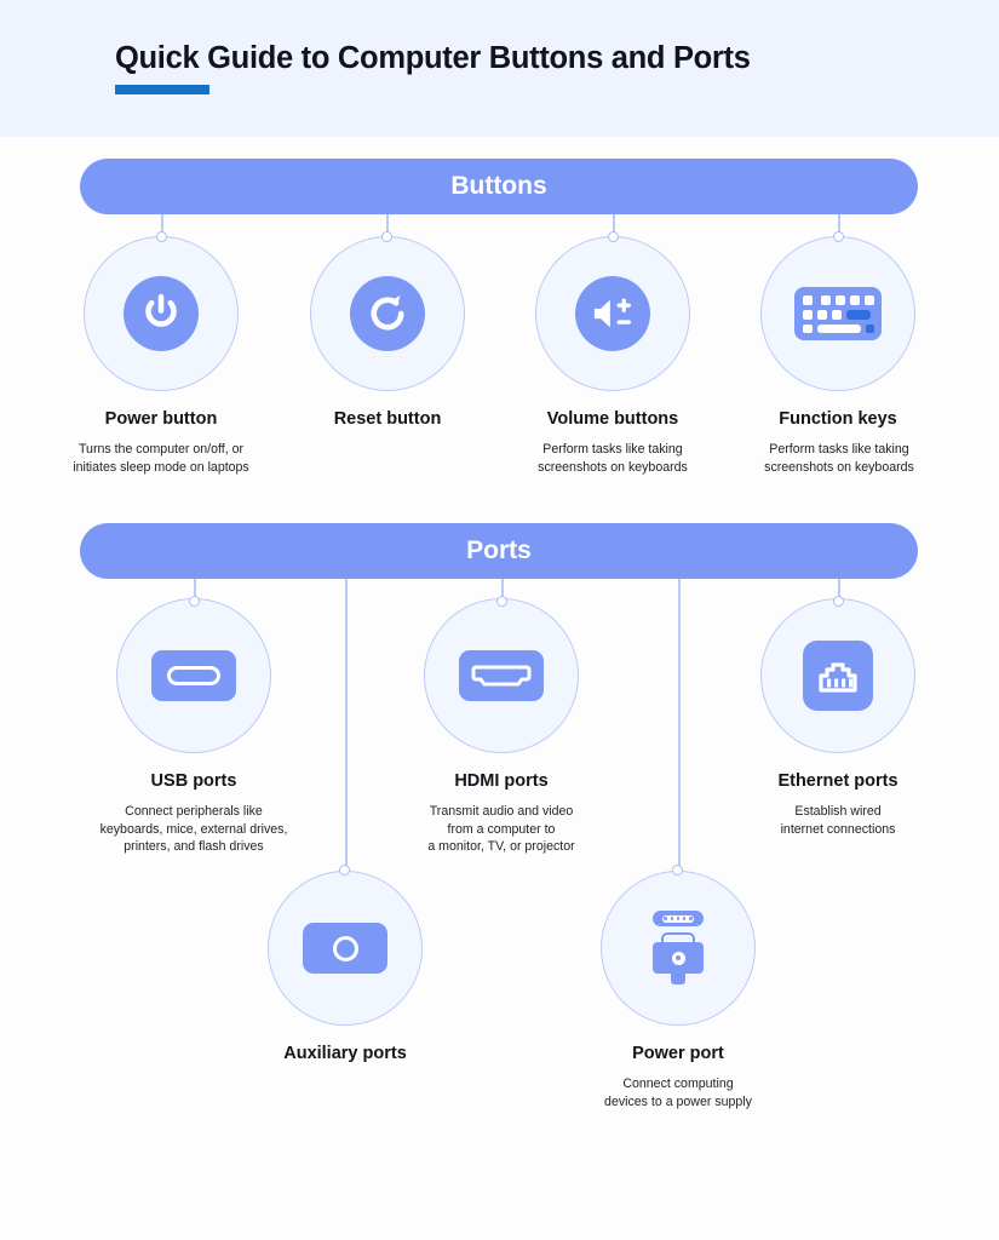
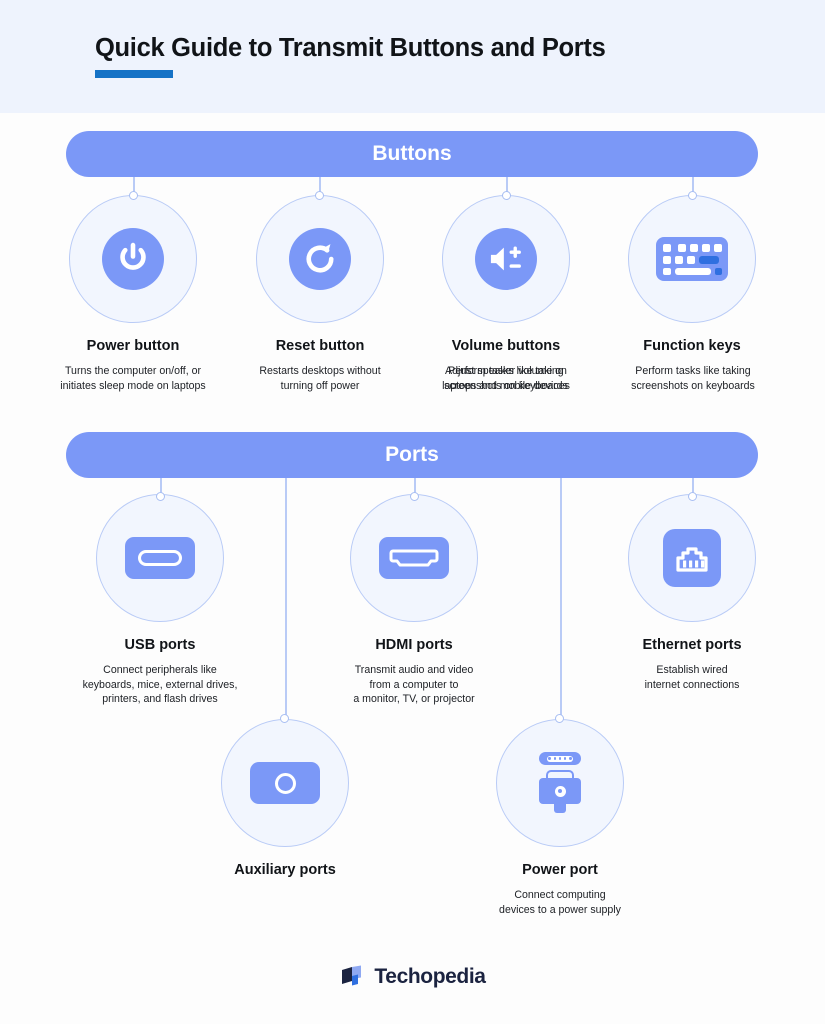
- Quick Guide to Computer Buttons and Ports
+ Quick Guide to Transmit Buttons and Ports
  Buttons
  Power button
  Turns the computer on/off, or
  initiates sleep mode on laptops
  Reset button
+ Restarts desktops without
+ turning off power
  Volume buttons
  Perform tasks like taking
  screenshots on keyboards
+ Adjust speaker volume on
+ laptops and mobile devices
  Function keys
  Perform tasks like taking
  screenshots on keyboards
  Ports
  USB ports
  Connect peripherals like
  keyboards, mice, external drives,
  printers, and flash drives
  HDMI ports
  Transmit audio and video
  from a computer to
  a monitor, TV, or projector
  Ethernet ports
  Establish wired
  internet connections
  Auxiliary ports
  Power port
  Connect computing
  devices to a power supply
+ Techopedia
